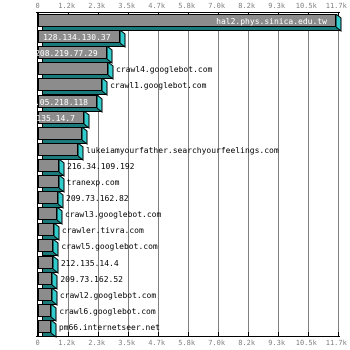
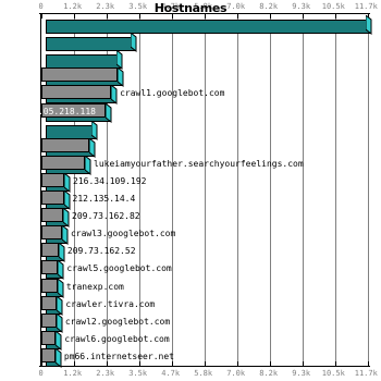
+ Hostnames
  0
  1.2k
  2.3k
  3.5k
  4.7k
  5.8k
  7.0k
  8.2k
  9.3k
  10.5k
  11.7k
- hal2.phys.sinica.edu.tw
- 128.134.130.37
- 208.219.77.29
- crawl4.googlebot.com
  crawl1.googlebot.com
  24.05.218.118
- 212.135.14.7
  lukeiamyourfather.searchyourfeelings.com
  216.34.109.192
- tranexp.com
+ 212.135.14.4
  209.73.162.82
  crawl3.googlebot.com
- crawler.tivra.com
+ 209.73.162.52
  crawl5.googlebot.com
- 212.135.14.4
+ tranexp.com
- 209.73.162.52
+ crawler.tivra.com
  crawl2.googlebot.com
  crawl6.googlebot.com
  pm66.internetseer.net
  0
  1.2k
  2.3k
  3.5k
  4.7k
  5.8k
  7.0k
  8.2k
  9.3k
  10.5k
  11.7k
